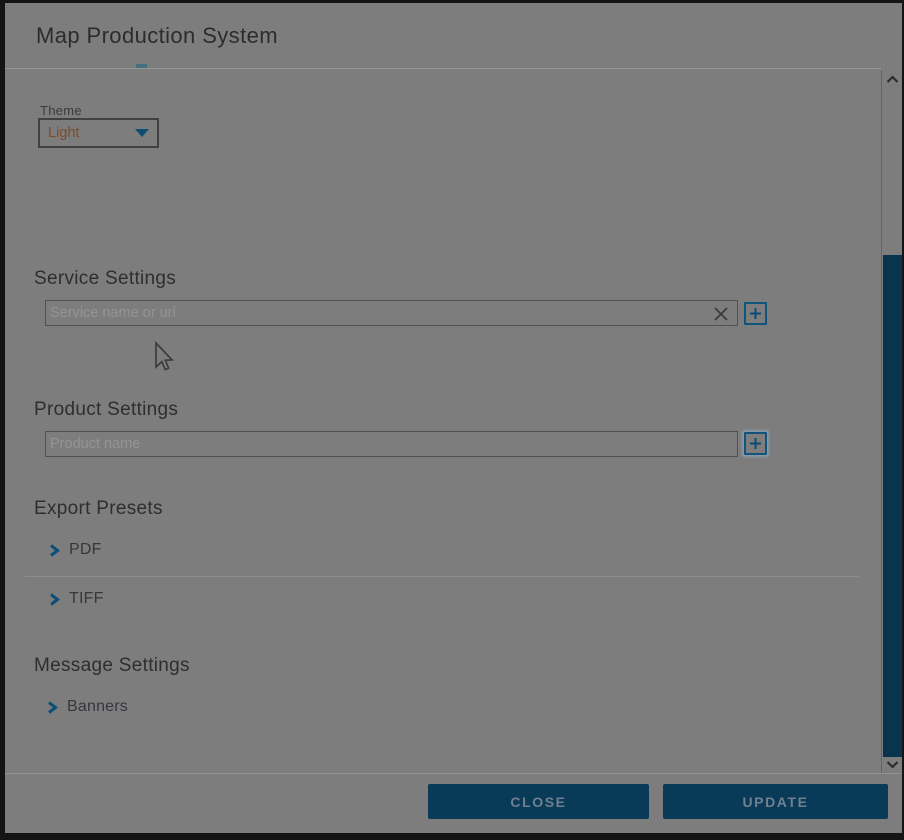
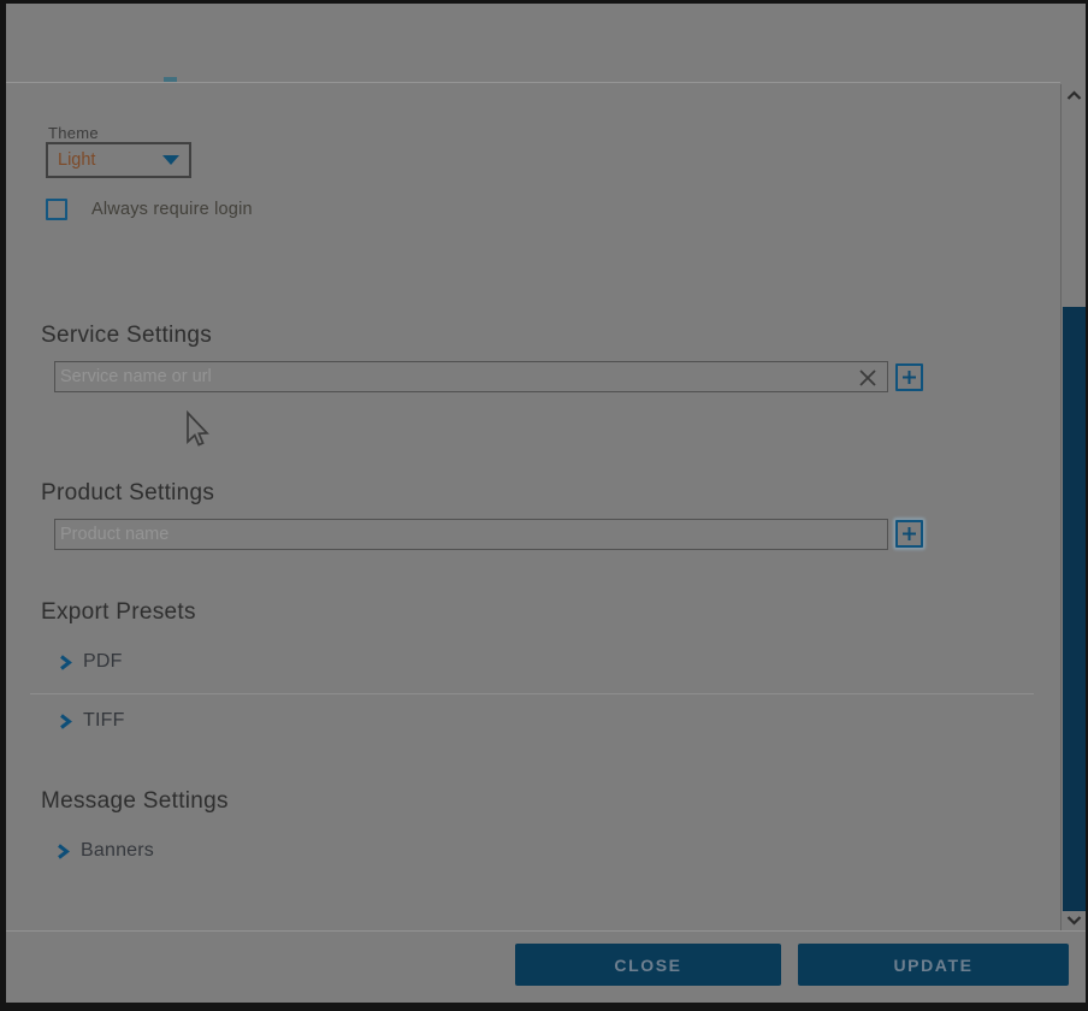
- Map Production System
  Theme
  Light
+ Always require login
  Service Settings
  Product Settings
  Export Presets
  PDF
  TIFF
  Message Settings
  Banners
  CLOSE
  UPDATE
